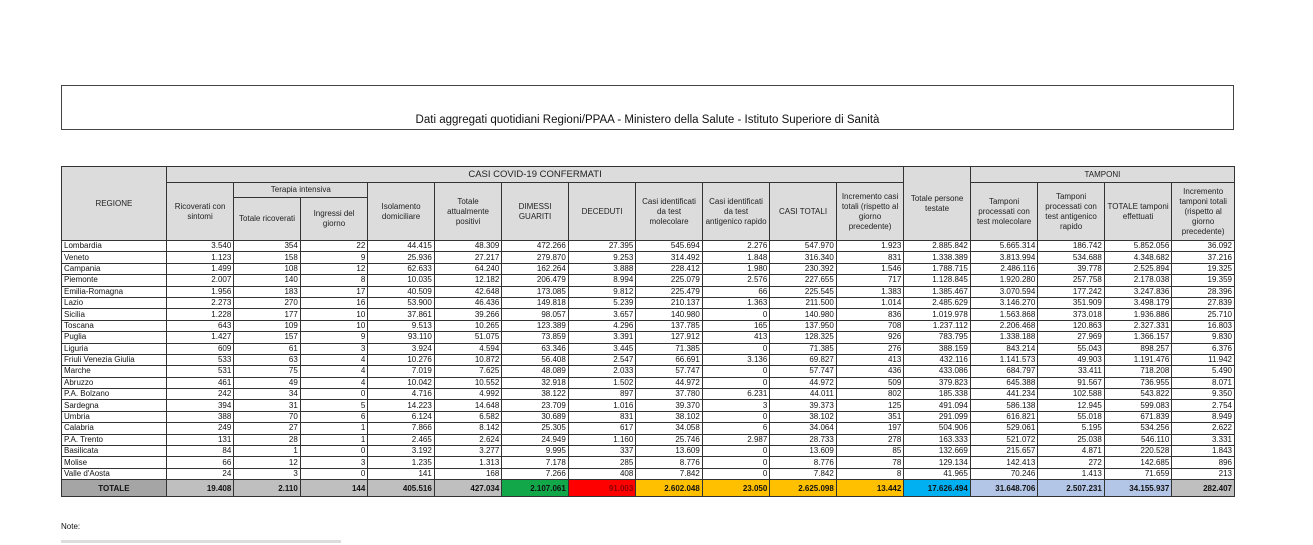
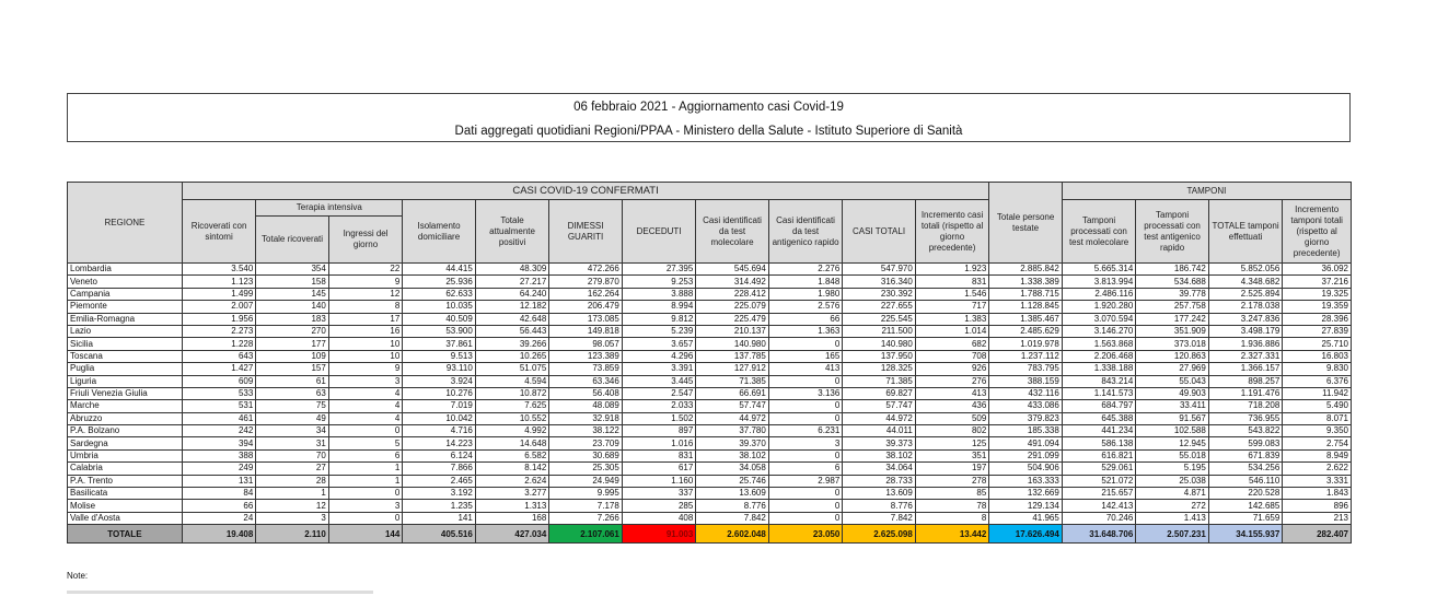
+ 06 febbraio 2021 - Aggiornamento casi Covid-19
  Dati aggregati quotidiani Regioni/PPAA - Ministero della Salute - Istituto Superiore di Sanità
  REGIONE	CASI COVID-19 CONFERMATI	Totale persone testate	TAMPONI
  Ricoverati con sintomi	Terapia intensiva	Isolamento domiciliare	Totale attualmente positivi	DIMESSI GUARITI	DECEDUTI	Casi identificati da test molecolare	Casi identificati da test antigenico rapido	CASI TOTALI	Incremento casi totali (rispetto al giorno precedente)	Tamponi processati con test molecolare	Tamponi processati con test antigenico rapido	TOTALE tamponi effettuati	Incremento tamponi totali (rispetto al giorno precedente)
  Totale ricoverati	Ingressi del giorno
  Lombardia	3.540	354	22	44.415	48.309	472.266	27.395	545.694	2.276	547.970	1.923	2.885.842	5.665.314	186.742	5.852.056	36.092
  Veneto	1.123	158	9	25.936	27.217	279.870	9.253	314.492	1.848	316.340	831	1.338.389	3.813.994	534.688	4.348.682	37.216
- Campania	1.499	108	12	62.633	64.240	162.264	3.888	228.412	1.980	230.392	1.546	1.788.715	2.486.116	39.778	2.525.894	19.325
+ Campania	1.499	145	12	62.633	64.240	162.264	3.888	228.412	1.980	230.392	1.546	1.788.715	2.486.116	39.778	2.525.894	19.325
  Piemonte	2.007	140	8	10.035	12.182	206.479	8.994	225.079	2.576	227.655	717	1.128.845	1.920.280	257.758	2.178.038	19.359
  Emilia-Romagna	1.956	183	17	40.509	42.648	173.085	9.812	225.479	66	225.545	1.383	1.385.467	3.070.594	177.242	3.247.836	28.396
- Lazio	2.273	270	16	53.900	46.436	149.818	5.239	210.137	1.363	211.500	1.014	2.485.629	3.146.270	351.909	3.498.179	27.839
+ Lazio	2.273	270	16	53.900	56.443	149.818	5.239	210.137	1.363	211.500	1.014	2.485.629	3.146.270	351.909	3.498.179	27.839
- Sicilia	1.228	177	10	37.861	39.266	98.057	3.657	140.980	0	140.980	836	1.019.978	1.563.868	373.018	1.936.886	25.710
+ Sicilia	1.228	177	10	37.861	39.266	98.057	3.657	140.980	0	140.980	682	1.019.978	1.563.868	373.018	1.936.886	25.710
  Toscana	643	109	10	9.513	10.265	123.389	4.296	137.785	165	137.950	708	1.237.112	2.206.468	120.863	2.327.331	16.803
  Puglia	1.427	157	9	93.110	51.075	73.859	3.391	127.912	413	128.325	926	783.795	1.338.188	27.969	1.366.157	9.830
  Liguria	609	61	3	3.924	4.594	63.346	3.445	71.385	0	71.385	276	388.159	843.214	55.043	898.257	6.376
  Friuli Venezia Giulia	533	63	4	10.276	10.872	56.408	2.547	66.691	3.136	69.827	413	432.116	1.141.573	49.903	1.191.476	11.942
  Marche	531	75	4	7.019	7.625	48.089	2.033	57.747	0	57.747	436	433.086	684.797	33.411	718.208	5.490
  Abruzzo	461	49	4	10.042	10.552	32.918	1.502	44.972	0	44.972	509	379.823	645.388	91.567	736.955	8.071
  P.A. Bolzano	242	34	0	4.716	4.992	38.122	897	37.780	6.231	44.011	802	185.338	441.234	102.588	543.822	9.350
  Sardegna	394	31	5	14.223	14.648	23.709	1.016	39.370	3	39.373	125	491.094	586.138	12.945	599.083	2.754
  Umbria	388	70	6	6.124	6.582	30.689	831	38.102	0	38.102	351	291.099	616.821	55.018	671.839	8.949
  Calabria	249	27	1	7.866	8.142	25.305	617	34.058	6	34.064	197	504.906	529.061	5.195	534.256	2.622
  P.A. Trento	131	28	1	2.465	2.624	24.949	1.160	25.746	2.987	28.733	278	163.333	521.072	25.038	546.110	3.331
  Basilicata	84	1	0	3.192	3.277	9.995	337	13.609	0	13.609	85	132.669	215.657	4.871	220.528	1.843
  Molise	66	12	3	1.235	1.313	7.178	285	8.776	0	8.776	78	129.134	142.413	272	142.685	896
  Valle d'Aosta	24	3	0	141	168	7.266	408	7.842	0	7.842	8	41.965	70.246	1.413	71.659	213
  TOTALE	19.408	2.110	144	405.516	427.034	2.107.061	91.003	2.602.048	23.050	2.625.098	13.442	17.626.494	31.648.706	2.507.231	34.155.937	282.407
  Note:
